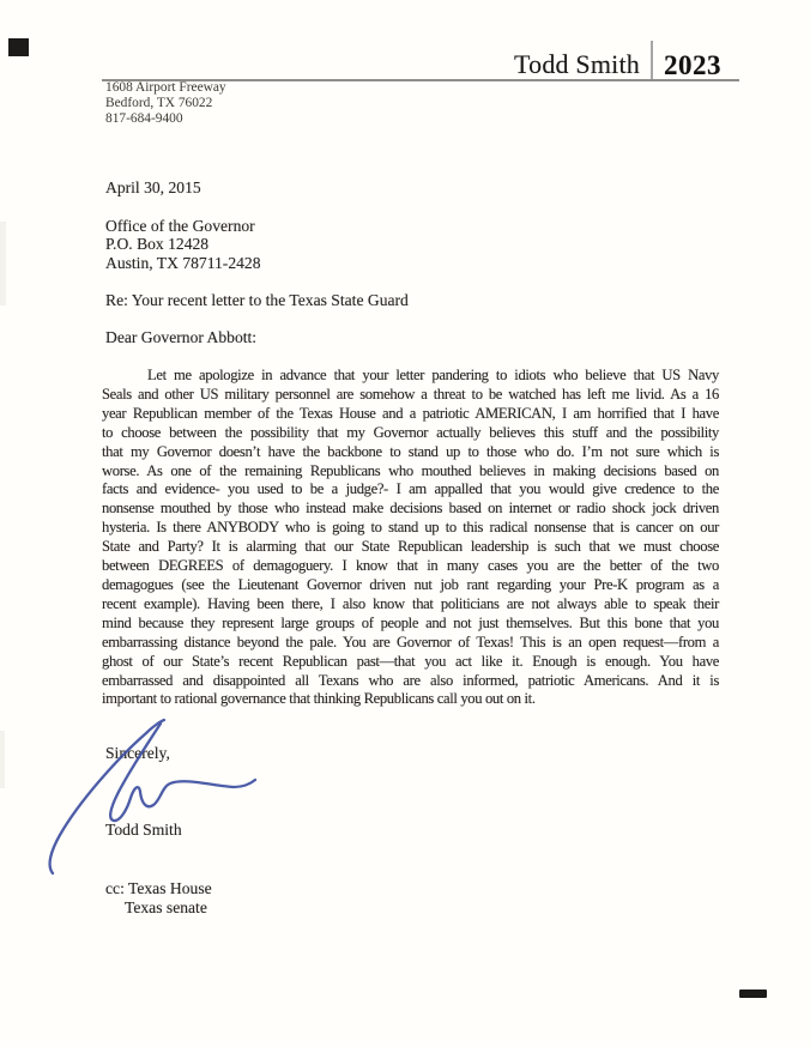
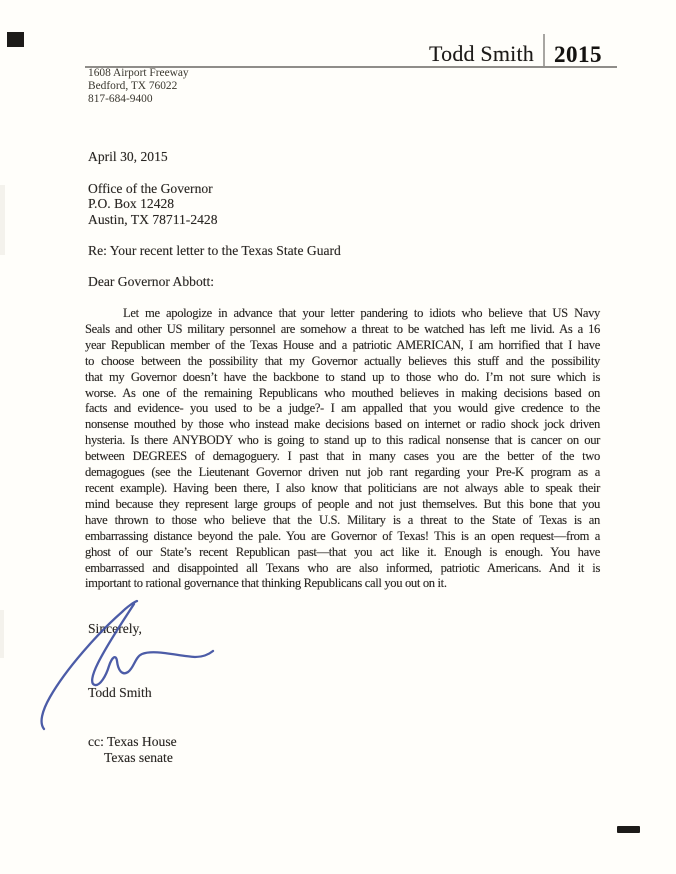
  Todd Smith
- 2023
+ 2015
  1608 Airport Freeway
  Bedford, TX 76022
  817-684-9400
  April 30, 2015
  Office of the Governor
  P.O. Box 12428
  Austin, TX 78711-2428
  Re: Your recent letter to the Texas State Guard
  Dear Governor Abbott:
  Let me apologize in advance that your letter pandering to idiots who believe that US Navy
  Seals and other US military personnel are somehow a threat to be watched has left me livid. As a 16
  year Republican member of the Texas House and a patriotic AMERICAN, I am horrified that I have
  to choose between the possibility that my Governor actually believes this stuff and the possibility
  that my Governor doesn’t have the backbone to stand up to those who do. I’m not sure which is
  worse. As one of the remaining Republicans who mouthed believes in making decisions based on
  facts and evidence- you used to be a judge?- I am appalled that you would give credence to the
  nonsense mouthed by those who instead make decisions based on internet or radio shock jock driven
  hysteria. Is there ANYBODY who is going to stand up to this radical nonsense that is cancer on our
- State and Party? It is alarming that our State Republican leadership is such that we must choose
- between DEGREES of demagoguery. I know that in many cases you are the better of the two
+ between DEGREES of demagoguery. I past that in many cases you are the better of the two
  demagogues (see the Lieutenant Governor driven nut job rant regarding your Pre-K program as a
  recent example). Having been there, I also know that politicians are not always able to speak their
  mind because they represent large groups of people and not just themselves. But this bone that you
+ have thrown to those who believe that the U.S. Military is a threat to the State of Texas is an
  embarrassing distance beyond the pale. You are Governor of Texas! This is an open request—from a
  ghost of our State’s recent Republican past—that you act like it. Enough is enough. You have
  embarrassed and disappointed all Texans who are also informed, patriotic Americans. And it is
  important to rational governance that thinking Republicans call you out on it.
  Sincerely,
  Todd Smith
  cc: Texas House
  Texas senate
